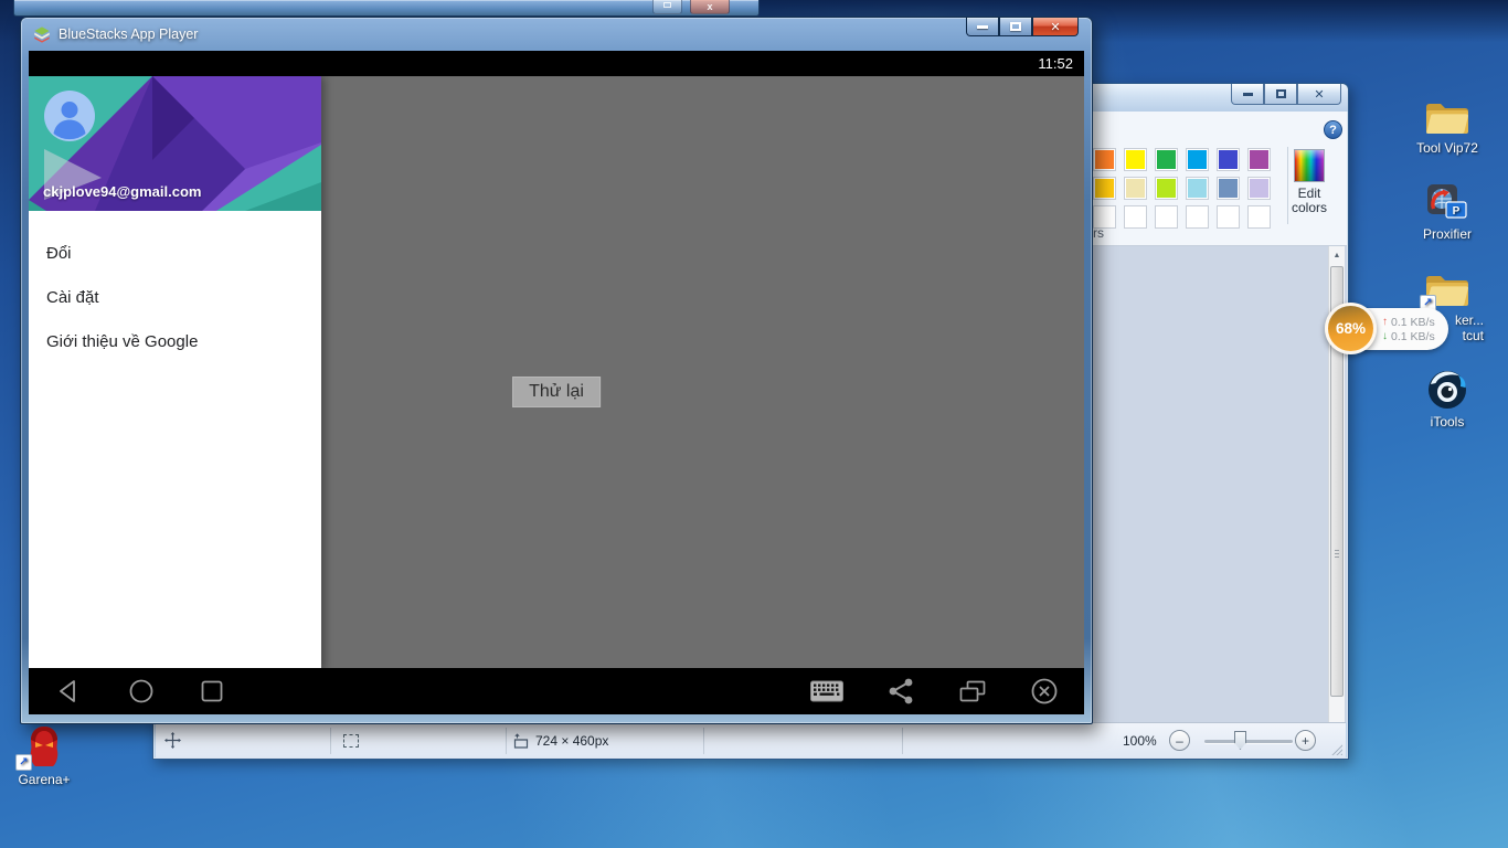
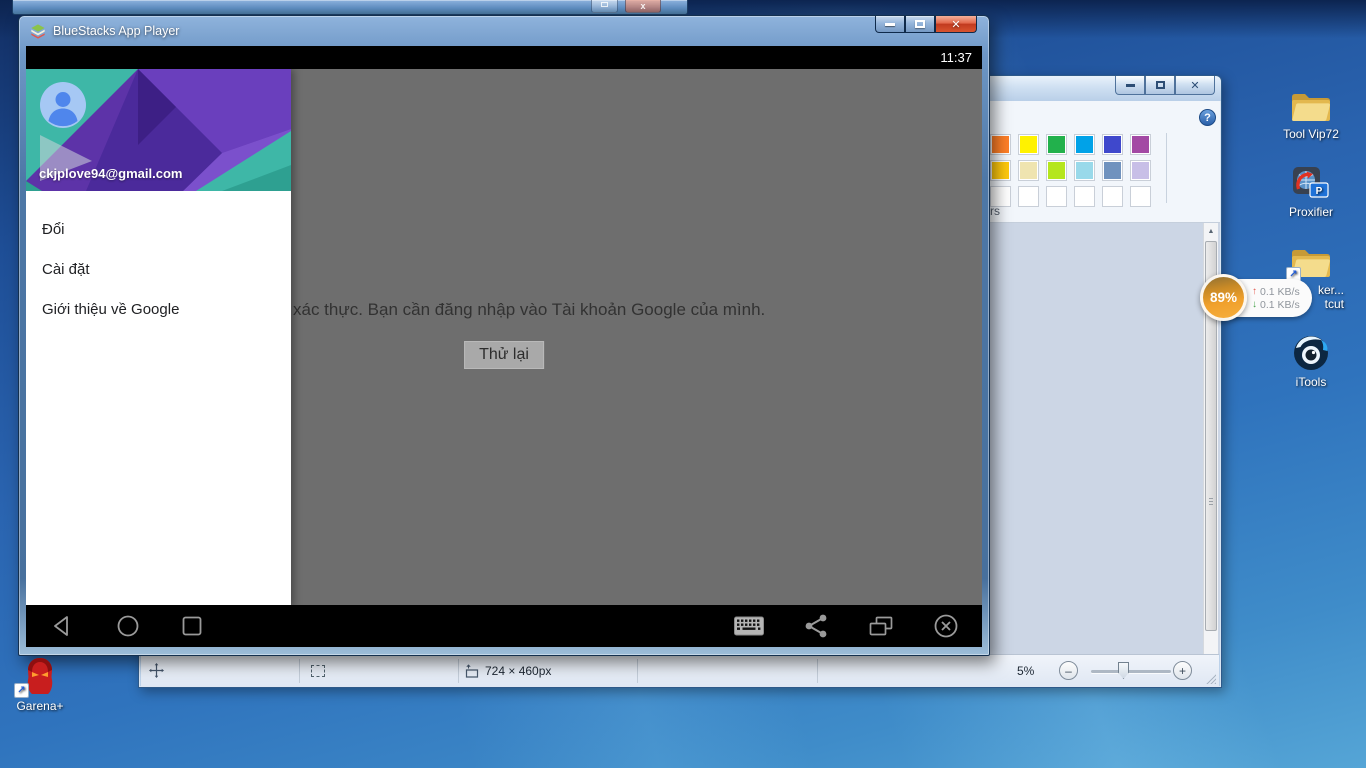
  x
  ✕
  rs
- Edit colors
  ?
  724 × 460px
- 100%
+ 5%
  –
  +
  BlueStacks App Player
  ✕
- 11:52
+ 11:37
+ xác thực. Bạn cần đăng nhập vào Tài khoản Google của mình.
  Thử lại
  ckjplove94@gmail.com
  Đổi
  Cài đặt
  Giới thiệu về Google
  Tool Vip72
  P
  Proxifier
  ↗
  ker...
  tcut
  iTools
  ↗
  Garena+
  ↑
  0.1 KB/s
  ↓
  0.1 KB/s
- 68%
+ 89%
